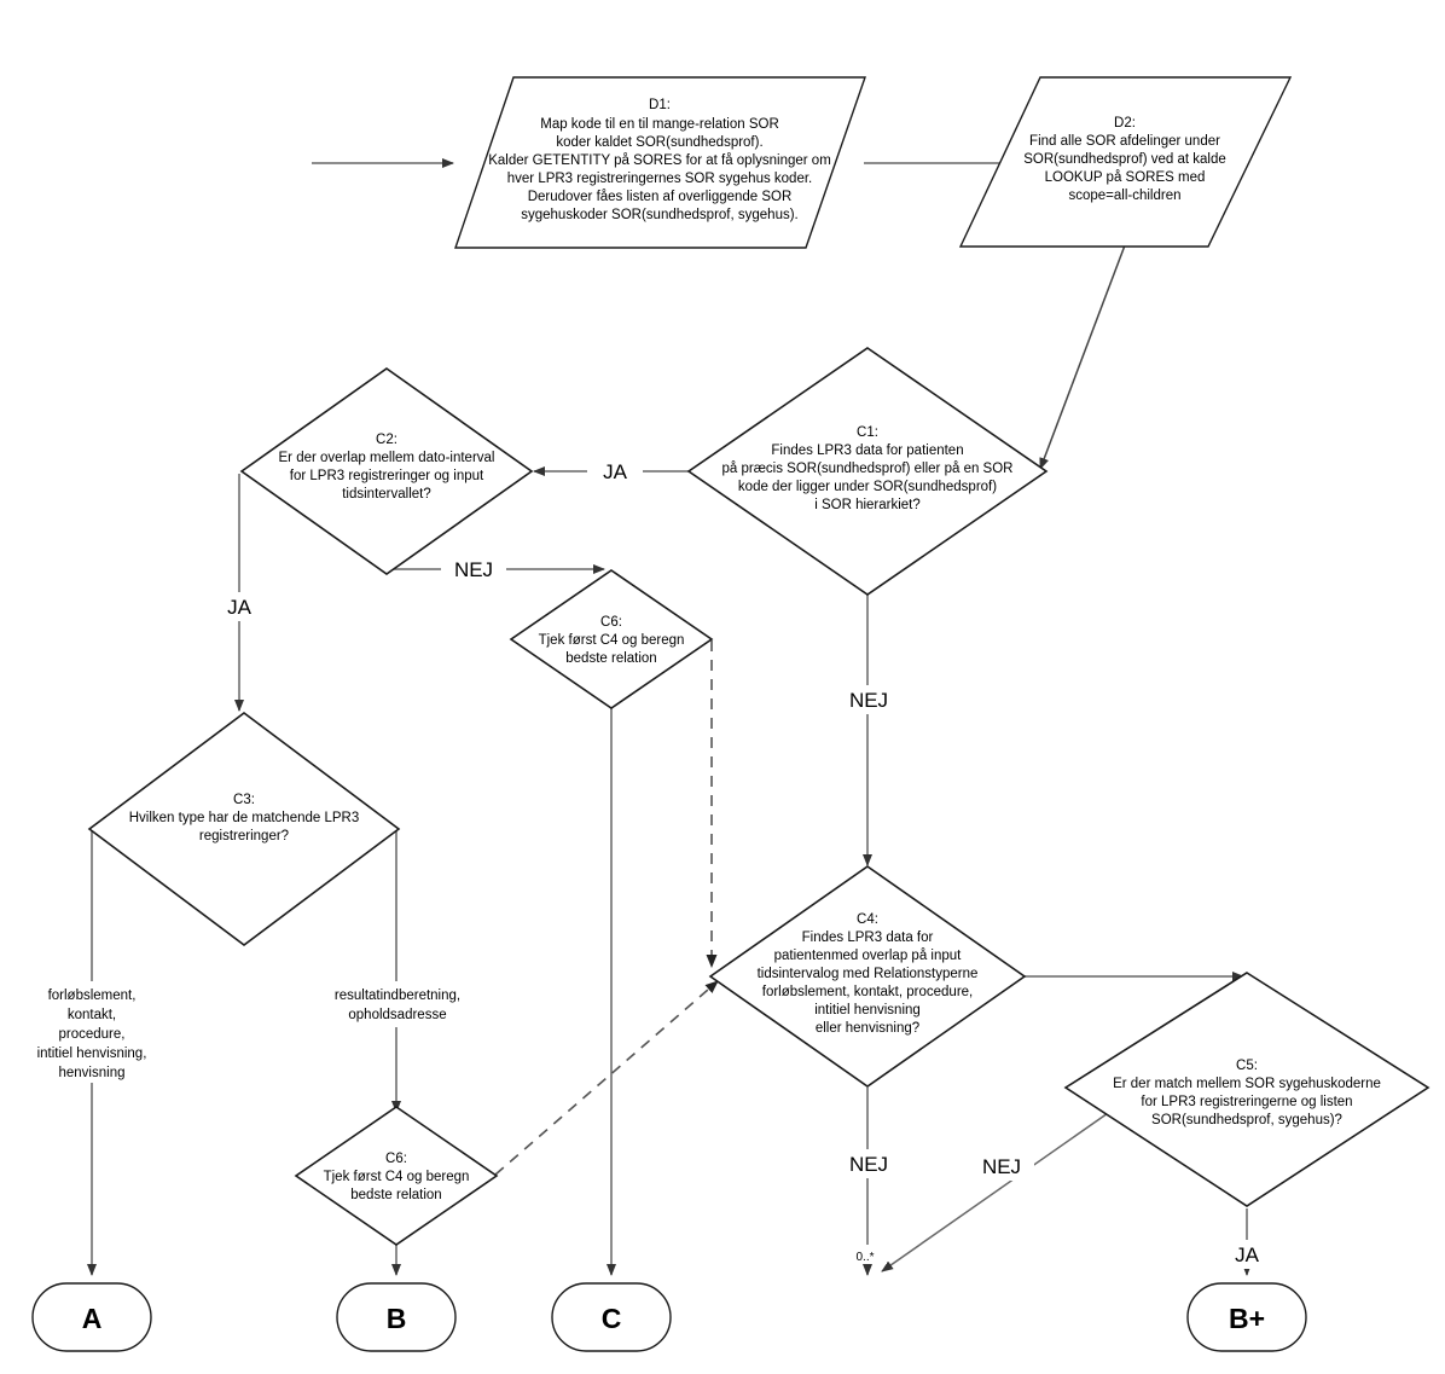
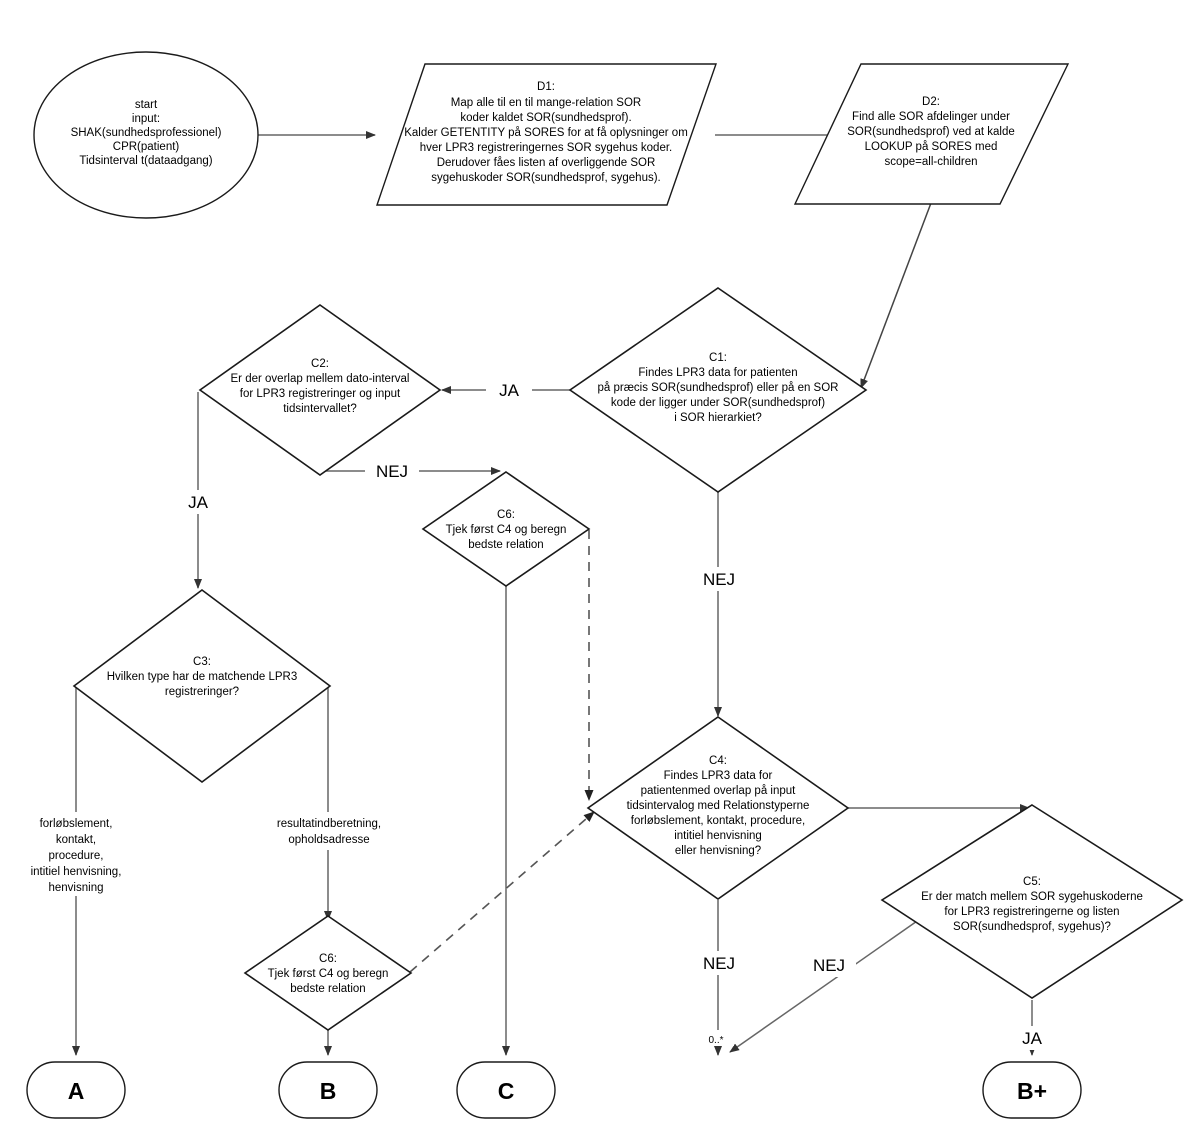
+ start
+ input:
+ SHAK(sundhedsprofessionel)
+ CPR(patient)
+ Tidsinterval t(dataadgang)
  D1:
- Map kode til en til mange-relation SOR
+ Map alle til en til mange-relation SOR
  koder kaldet SOR(sundhedsprof).
  Kalder GETENTITY på SORES for at få oplysninger om
  hver LPR3 registreringernes SOR sygehus koder.
  Derudover fåes listen af overliggende SOR
  sygehuskoder SOR(sundhedsprof, sygehus).
  D2:
  Find alle SOR afdelinger under
  SOR(sundhedsprof) ved at kalde
  LOOKUP på SORES med
  scope=all-children
  C1:
  Findes LPR3 data for patienten
  på præcis SOR(sundhedsprof) eller på en SOR
  kode der ligger under SOR(sundhedsprof)
  i SOR hierarkiet?
  C2:
  Er der overlap mellem dato-interval
  for LPR3 registreringer og input
  tidsintervallet?
  C6:
  Tjek først C4 og beregn
  bedste relation
  C3:
  Hvilken type har de matchende LPR3
  registreringer?
  C4:
  Findes LPR3 data for
  patientenmed overlap på input
  tidsintervalog med Relationstyperne
  forløbslement, kontakt, procedure,
  intitiel henvisning
  eller henvisning?
  C5:
  Er der match mellem SOR sygehuskoderne
  for LPR3 registreringerne og listen
  SOR(sundhedsprof, sygehus)?
  C6:
  Tjek først C4 og beregn
  bedste relation
  A
  B
  C
  B+
  JA
  NEJ
  JA
  NEJ
  NEJ
  NEJ
  JA
  0..*
  forløbslement,
  kontakt,
  procedure,
  intitiel henvisning,
  henvisning
  resultatindberetning,
  opholdsadresse
